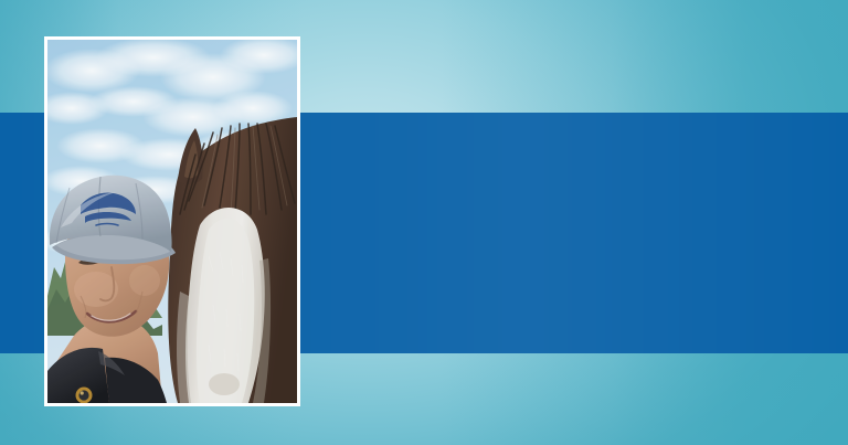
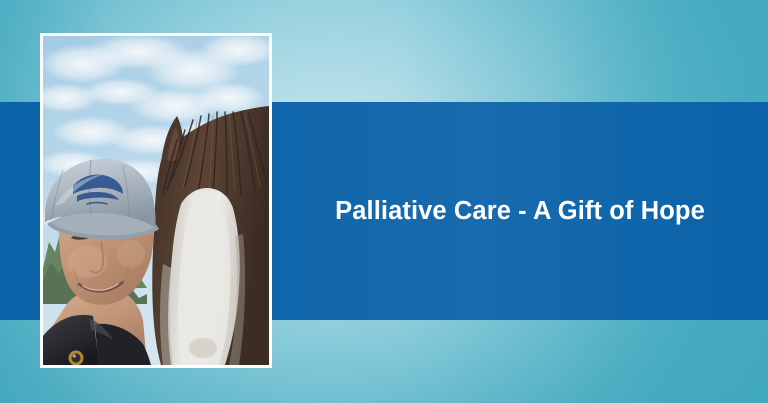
+ Palliative Care - A Gift of Hope
